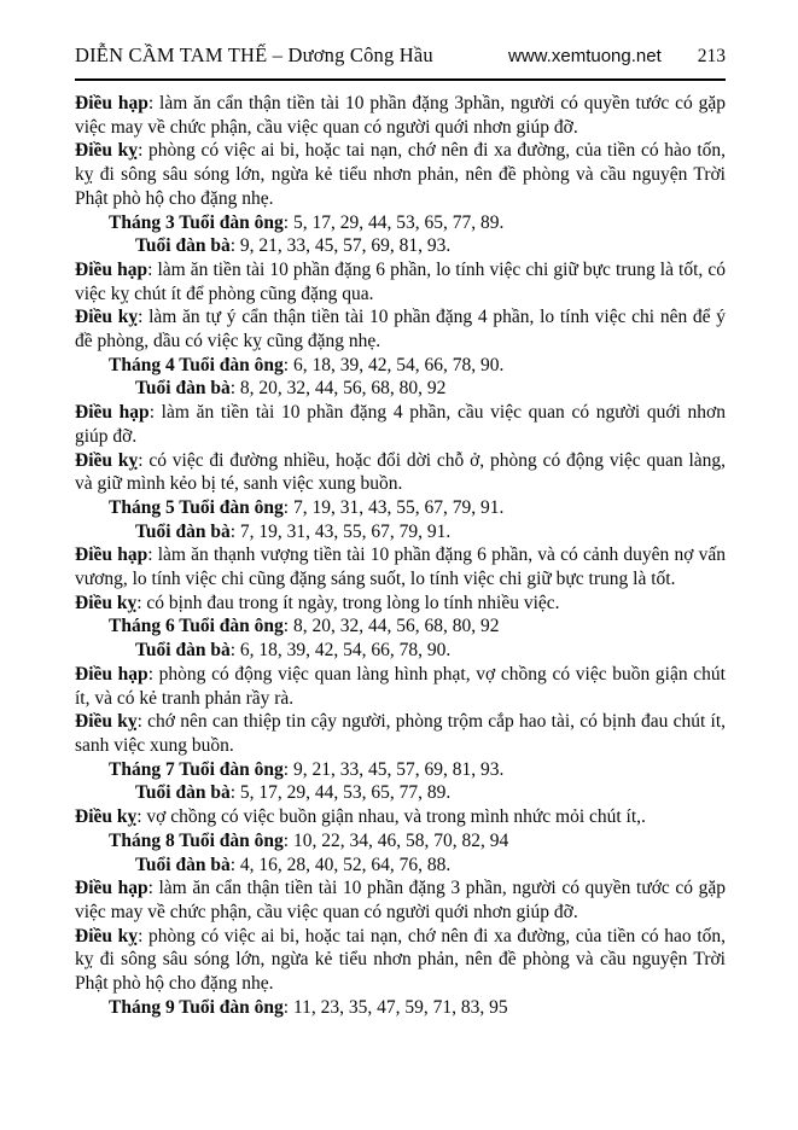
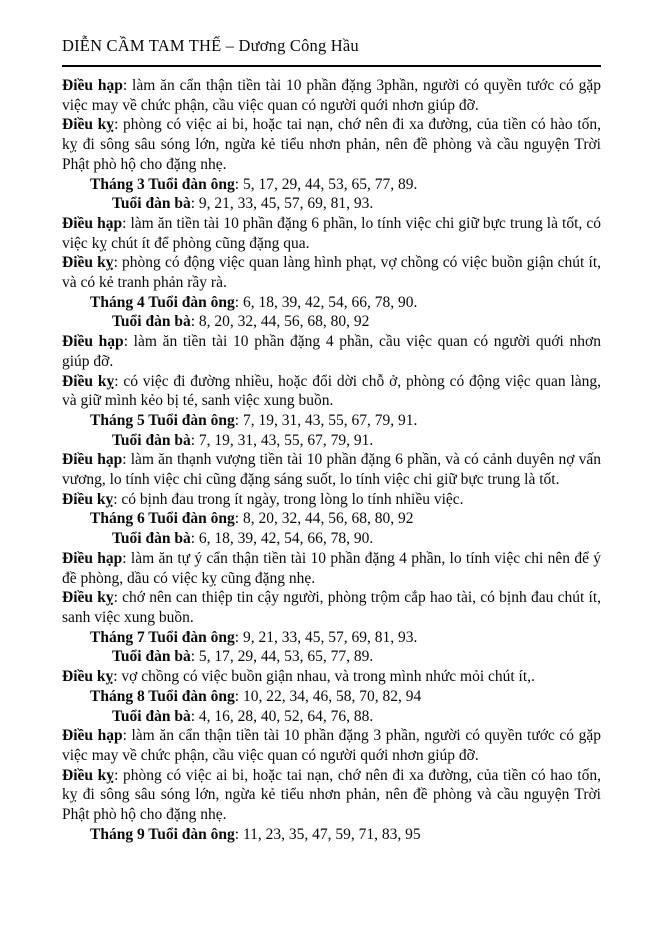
  DIỄN CẦM TAM THẾ – Dương Công Hầu
- www.xemtuong.net
- 213
  Điều hạp: làm ăn cẩn thận tiền tài 10 phần đặng 3phần, người có quyền tước có gặp việc may về chức phận, cầu việc quan có người quới nhơn giúp đỡ.
  Điều kỵ: phòng có việc ai bi, hoặc tai nạn, chớ nên đi xa đường, của tiền có hào tốn, kỵ đi sông sâu sóng lớn, ngừa kẻ tiểu nhơn phản, nên đề phòng và cầu nguyện Trời Phật phò hộ cho đặng nhẹ.
  Tháng 3 Tuổi đàn ông: 5, 17, 29, 44, 53, 65, 77, 89.
  Tuổi đàn bà: 9, 21, 33, 45, 57, 69, 81, 93.
  Điều hạp: làm ăn tiền tài 10 phần đặng 6 phần, lo tính việc chi giữ bực trung là tốt, có việc kỵ chút ít để phòng cũng đặng qua.
- Điều kỵ: làm ăn tự ý cẩn thận tiền tài 10 phần đặng 4 phần, lo tính việc chi nên để ý đề phòng, dầu có việc kỵ cũng đặng nhẹ.
+ Điều kỵ: phòng có động việc quan làng hình phạt, vợ chồng có việc buồn giận chút ít, và có kẻ tranh phản rầy rà.
  Tháng 4 Tuổi đàn ông: 6, 18, 39, 42, 54, 66, 78, 90.
  Tuổi đàn bà: 8, 20, 32, 44, 56, 68, 80, 92
  Điều hạp: làm ăn tiền tài 10 phần đặng 4 phần, cầu việc quan có người quới nhơn giúp đỡ.
  Điều kỵ: có việc đi đường nhiều, hoặc đổi dời chỗ ở, phòng có động việc quan làng, và giữ mình kẻo bị té, sanh việc xung buồn.
  Tháng 5 Tuổi đàn ông: 7, 19, 31, 43, 55, 67, 79, 91.
  Tuổi đàn bà: 7, 19, 31, 43, 55, 67, 79, 91.
  Điều hạp: làm ăn thạnh vượng tiền tài 10 phần đặng 6 phần, và có cảnh duyên nợ vấn vương, lo tính việc chi cũng đặng sáng suốt, lo tính việc chi giữ bực trung là tốt.
  Điều kỵ: có bịnh đau trong ít ngày, trong lòng lo tính nhiều việc.
  Tháng 6 Tuổi đàn ông: 8, 20, 32, 44, 56, 68, 80, 92
  Tuổi đàn bà: 6, 18, 39, 42, 54, 66, 78, 90.
- Điều hạp: phòng có động việc quan làng hình phạt, vợ chồng có việc buồn giận chút ít, và có kẻ tranh phản rầy rà.
+ Điều hạp: làm ăn tự ý cẩn thận tiền tài 10 phần đặng 4 phần, lo tính việc chi nên để ý đề phòng, dầu có việc kỵ cũng đặng nhẹ.
  Điều kỵ: chớ nên can thiệp tin cậy người, phòng trộm cắp hao tài, có bịnh đau chút ít, sanh việc xung buồn.
  Tháng 7 Tuổi đàn ông: 9, 21, 33, 45, 57, 69, 81, 93.
  Tuổi đàn bà: 5, 17, 29, 44, 53, 65, 77, 89.
  Điều kỵ: vợ chồng có việc buồn giận nhau, và trong mình nhức mỏi chút ít,.
  Tháng 8 Tuổi đàn ông: 10, 22, 34, 46, 58, 70, 82, 94
  Tuổi đàn bà: 4, 16, 28, 40, 52, 64, 76, 88.
  Điều hạp: làm ăn cẩn thận tiền tài 10 phần đặng 3 phần, người có quyền tước có gặp việc may về chức phận, cầu việc quan có người quới nhơn giúp đỡ.
  Điều kỵ: phòng có việc ai bi, hoặc tai nạn, chớ nên đi xa đường, của tiền có hao tốn, kỵ đi sông sâu sóng lớn, ngừa kẻ tiểu nhơn phản, nên đề phòng và cầu nguyện Trời Phật phò hộ cho đặng nhẹ.
  Tháng 9 Tuổi đàn ông: 11, 23, 35, 47, 59, 71, 83, 95
